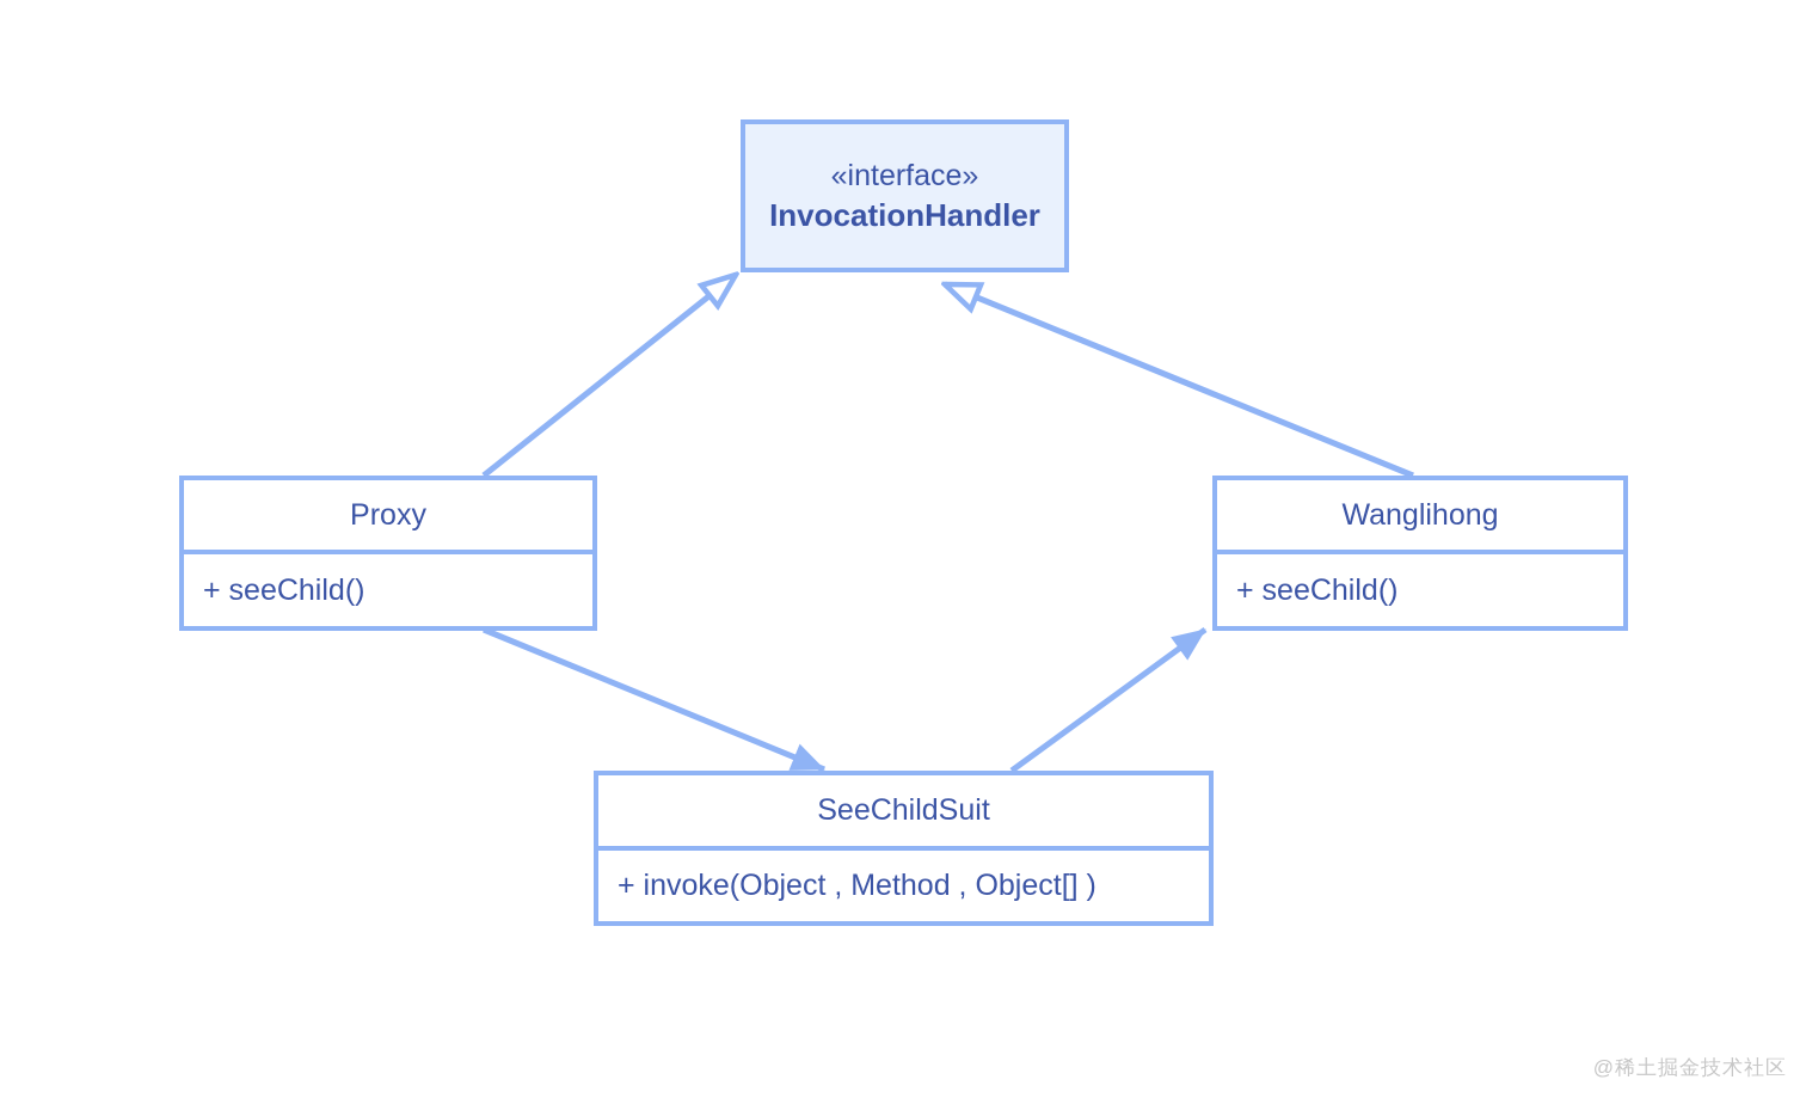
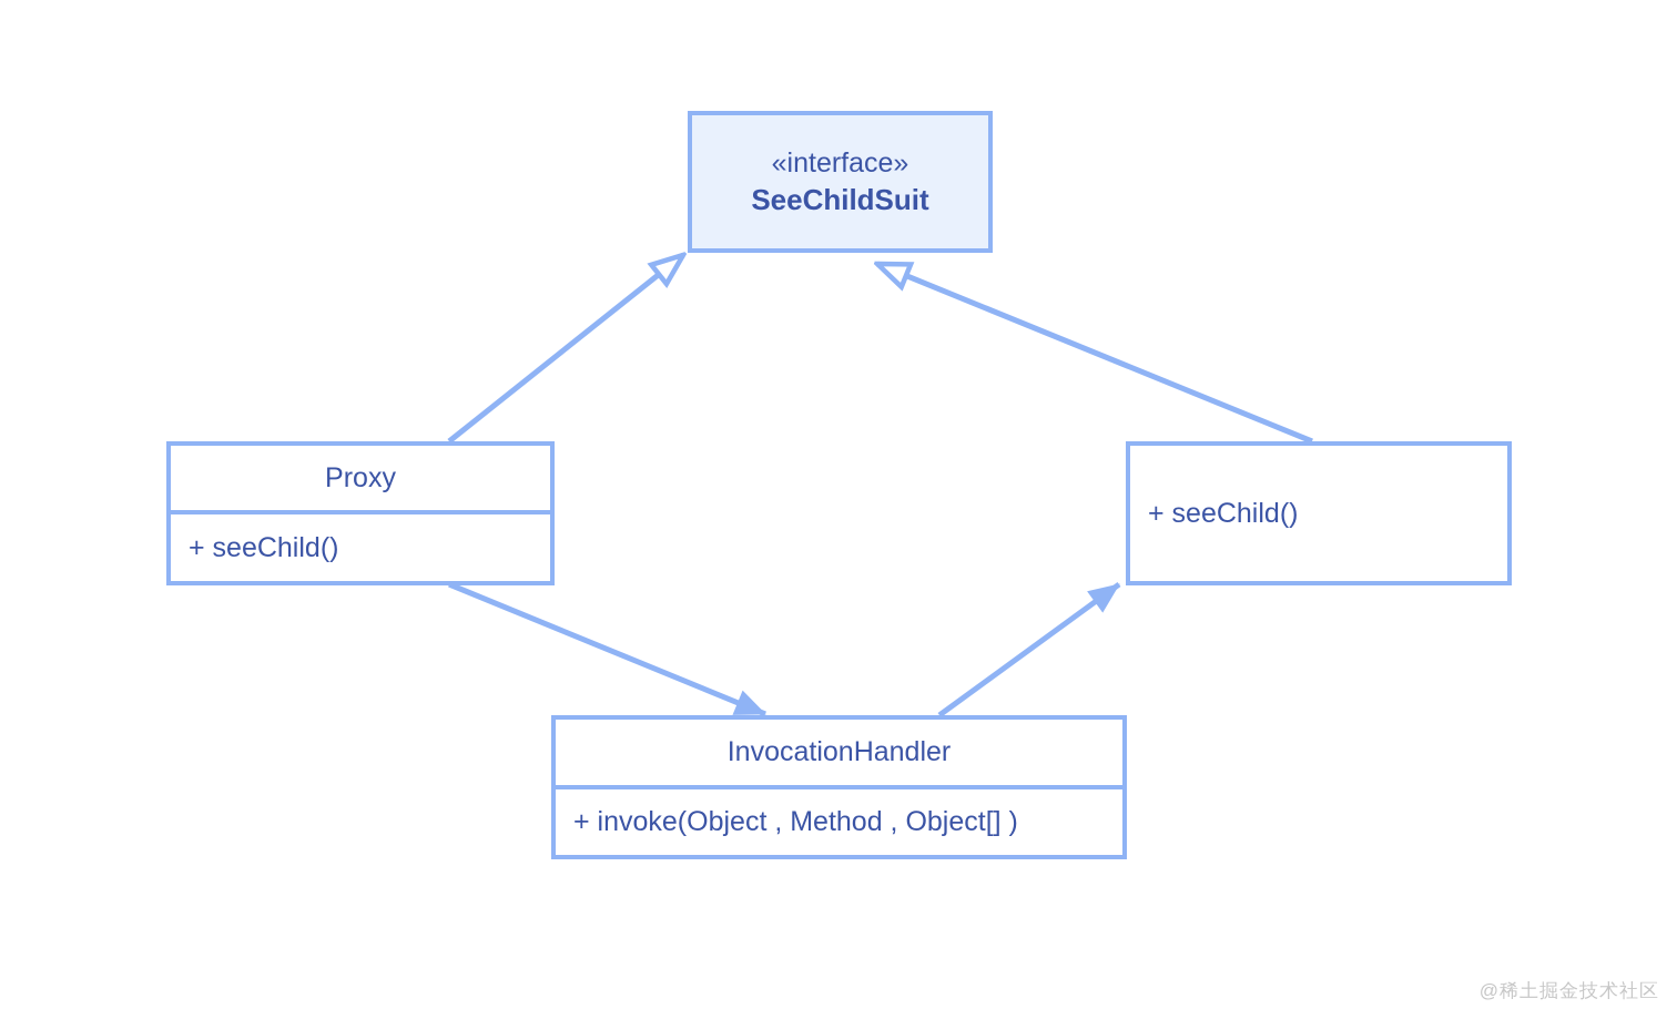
  «interface»
- InvocationHandler
+ SeeChildSuit
  Proxy
  + seeChild()
- Wanglihong
  + seeChild()
- SeeChildSuit
+ InvocationHandler
  + invoke(Object , Method , Object[] )
  @稀土掘金技术社区
